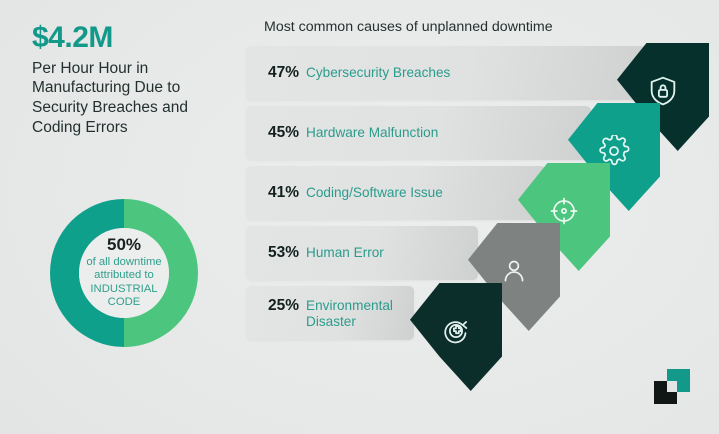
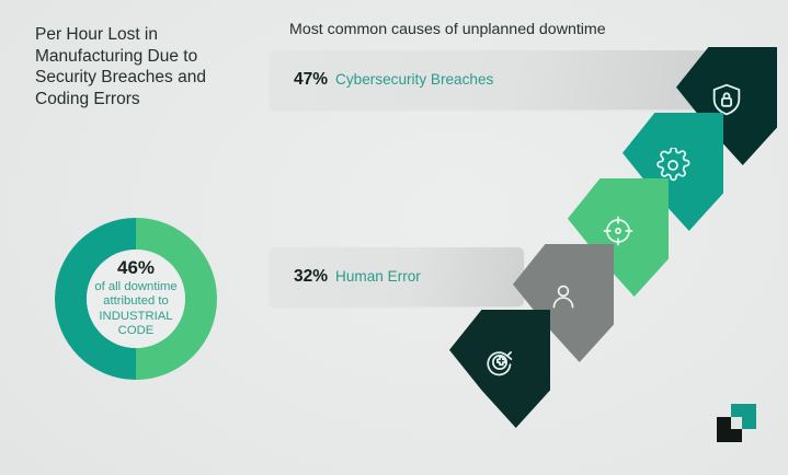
- $4.2M
- Per Hour Hour in Manufacturing Due to Security Breaches and Coding Errors
+ Per Hour Lost in Manufacturing Due to Security Breaches and Coding Errors
- 50%
+ 46%
  of all downtime
  attributed to
  INDUSTRIAL
  CODE
  Most common causes of unplanned downtime
  47%
  Cybersecurity Breaches
- 45%
- Hardware Malfunction
- 41%
- Coding/Software Issue
- 53%
+ 32%
  Human Error
- 25%
- Environmental Disaster
